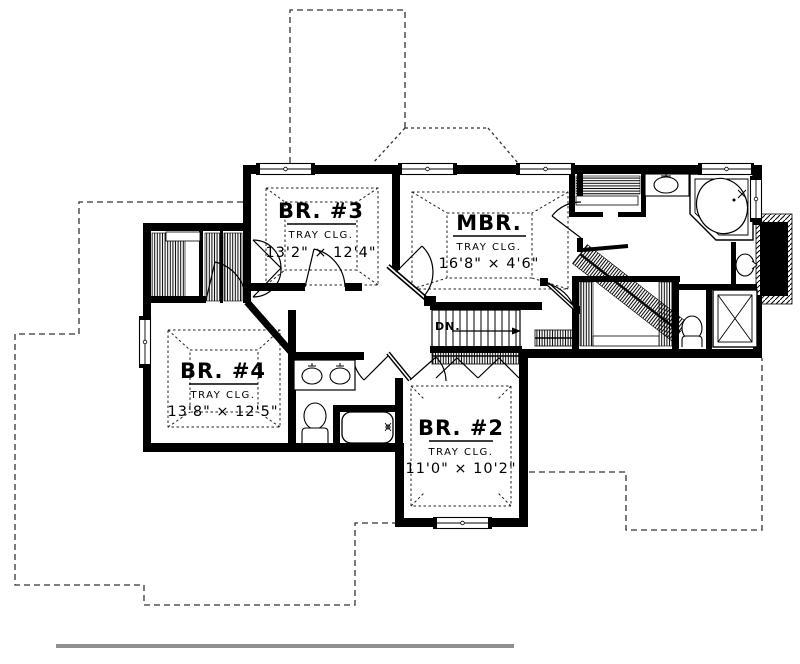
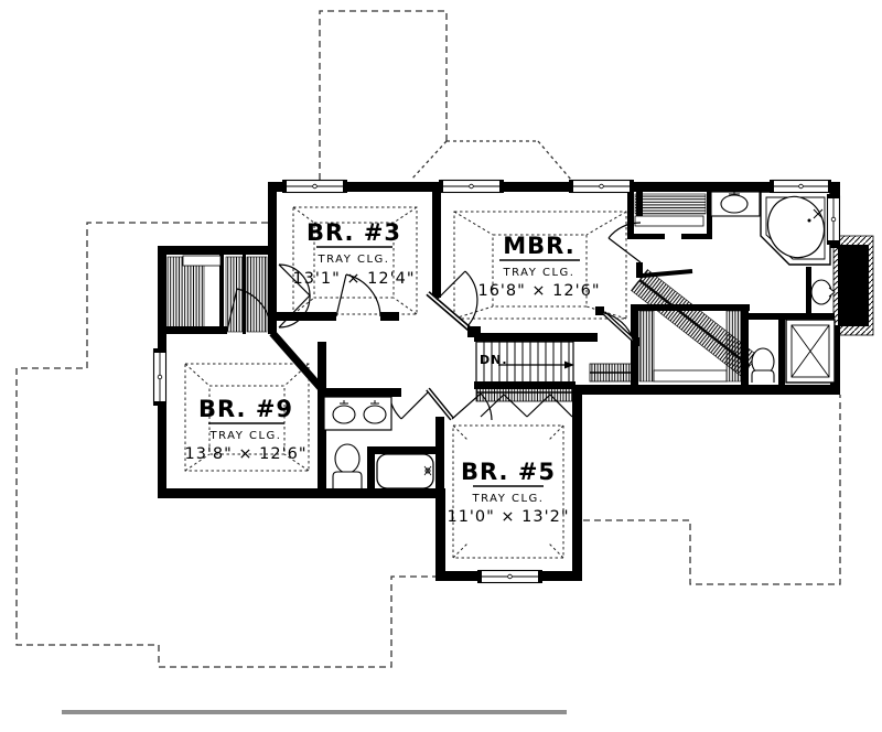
  BR. #3
  TRAY CLG.
- 13'2" × 12'4"
+ 13'1" × 12'4"
  MBR.
  TRAY CLG.
- 16'8" × 4'6"
+ 16'8" × 12'6"
- BR. #4
+ BR. #9
  TRAY CLG.
- 13'8" × 12'5"
+ 13'8" × 12'6"
- BR. #2
+ BR. #5
  TRAY CLG.
- 11'0" × 10'2"
+ 11'0" × 13'2"
  DN.
